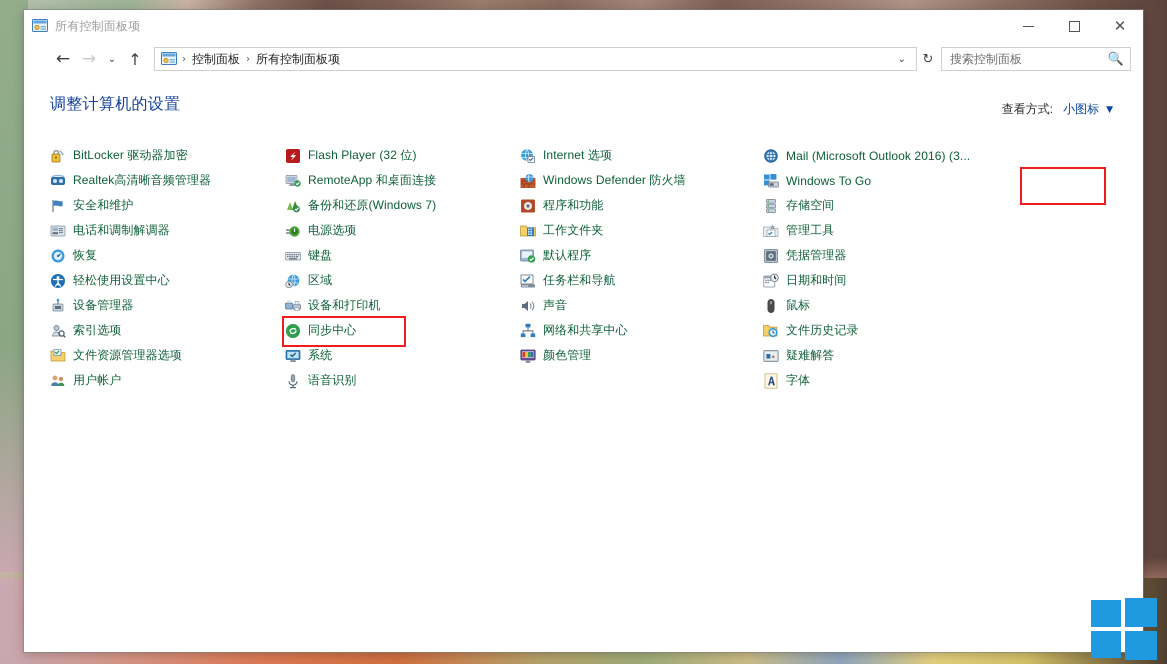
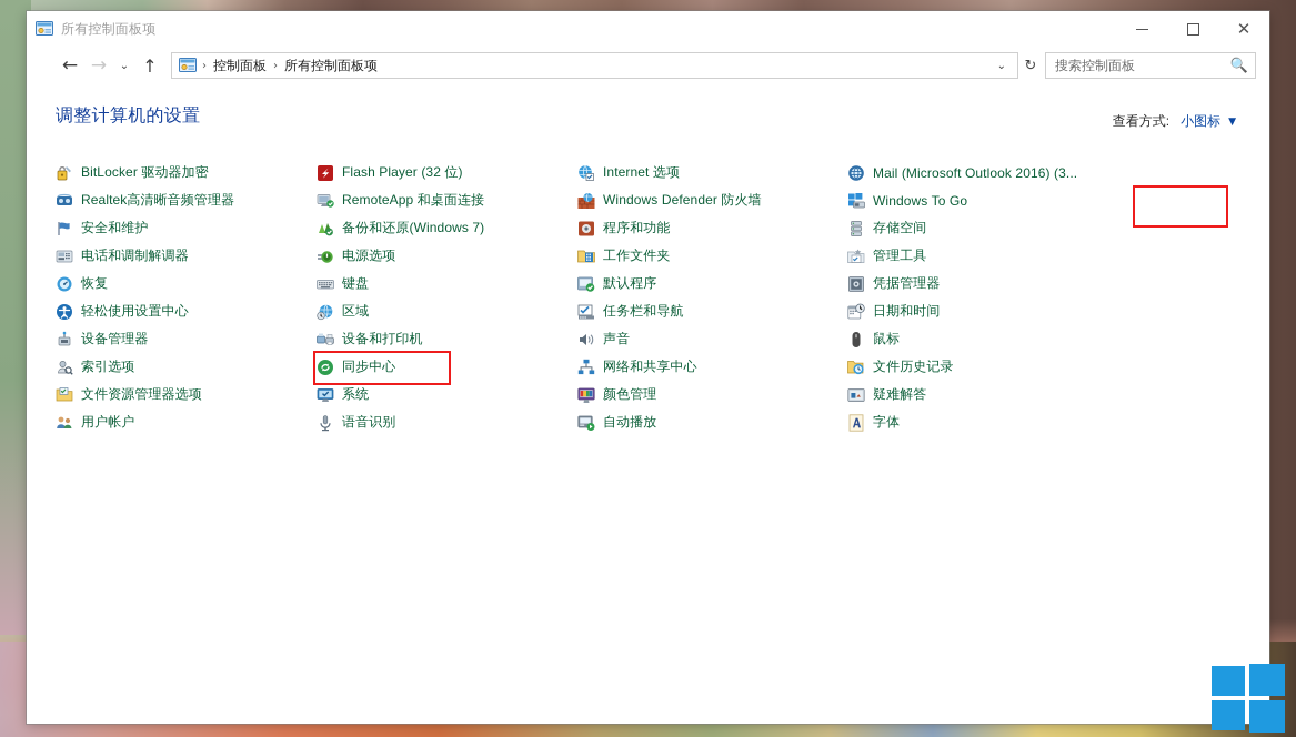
  所有控制面板项
  ✕
  ←
  →
  ⌄
  ↑
  ›
  控制面板
  ›
  所有控制面板项
  ⌄
  ↻
  搜索控制面板
  🔍
  调整计算机的设置
  查看方式:
  小图标
  ▼
  BitLocker 驱动器加密
  Realtek高清晰音频管理器
  安全和维护
  电话和调制解调器
  恢复
  轻松使用设置中心
  设备管理器
  索引选项
  文件资源管理器选项
  用户帐户
  Flash Player (32 位)
  RemoteApp 和桌面连接
  备份和还原(Windows 7)
  电源选项
  键盘
  区域
  设备和打印机
  同步中心
  系统
  语音识别
  Internet 选项
  Windows Defender 防火墙
  程序和功能
  工作文件夹
  默认程序
  任务栏和导航
  声音
  网络和共享中心
  颜色管理
+ 自动播放
  Mail (Microsoft Outlook 2016) (3...
  Windows To Go
  存储空间
  管理工具
  凭据管理器
  日期和时间
  鼠标
  文件历史记录
  疑难解答
  字体
